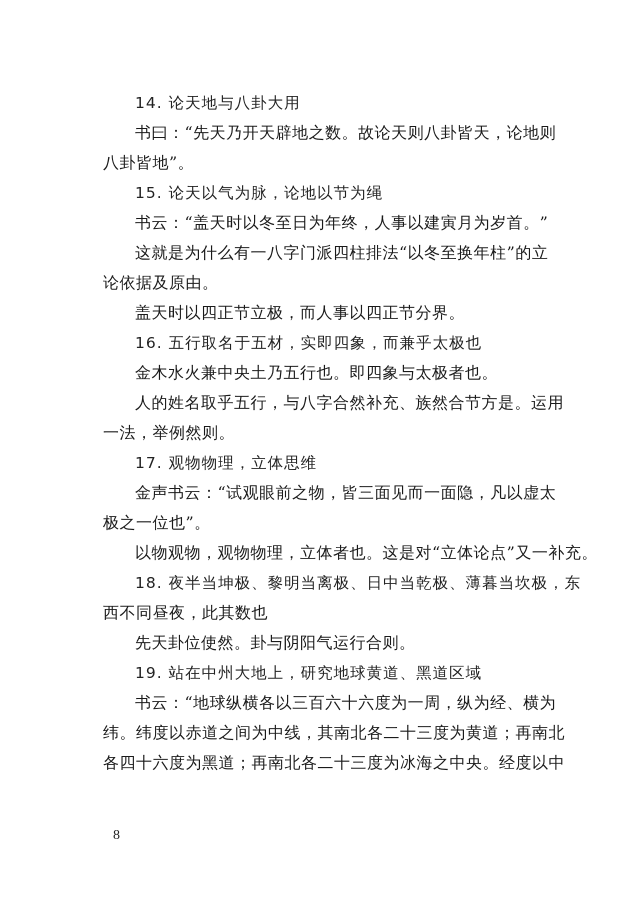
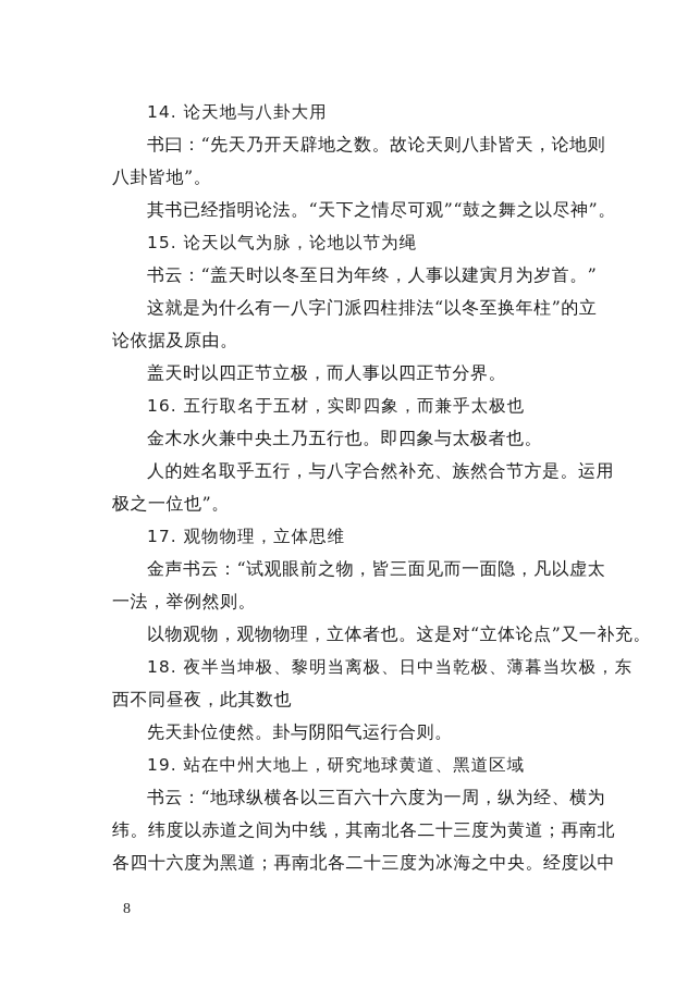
  14. 论天地与八卦大用
  书曰：“先天乃开天辟地之数。故论天则八卦皆天，论地则
  八卦皆地”。
+ 其书已经指明论法。“天下之情尽可观”“鼓之舞之以尽神”。
  15. 论天以气为脉，论地以节为绳
  书云：“盖天时以冬至日为年终，人事以建寅月为岁首。”
  这就是为什么有一八字门派四柱排法“以冬至换年柱”的立
  论依据及原由。
  盖天时以四正节立极，而人事以四正节分界。
  16. 五行取名于五材，实即四象，而兼乎太极也
  金木水火兼中央土乃五行也。即四象与太极者也。
  人的姓名取乎五行，与八字合然补充、族然合节方是。运用
- 一法，举例然则。
+ 极之一位也”。
  17. 观物物理，立体思维
  金声书云：“试观眼前之物，皆三面见而一面隐，凡以虚太
- 极之一位也”。
+ 一法，举例然则。
  以物观物，观物物理，立体者也。这是对“立体论点”又一补充。
  18. 夜半当坤极、黎明当离极、日中当乾极、薄暮当坎极，东
  西不同昼夜，此其数也
  先天卦位使然。卦与阴阳气运行合则。
  19. 站在中州大地上，研究地球黄道、黑道区域
  书云：“地球纵横各以三百六十六度为一周，纵为经、横为
  纬。纬度以赤道之间为中线，其南北各二十三度为黄道；再南北
  各四十六度为黑道；再南北各二十三度为冰海之中央。经度以中
  8
